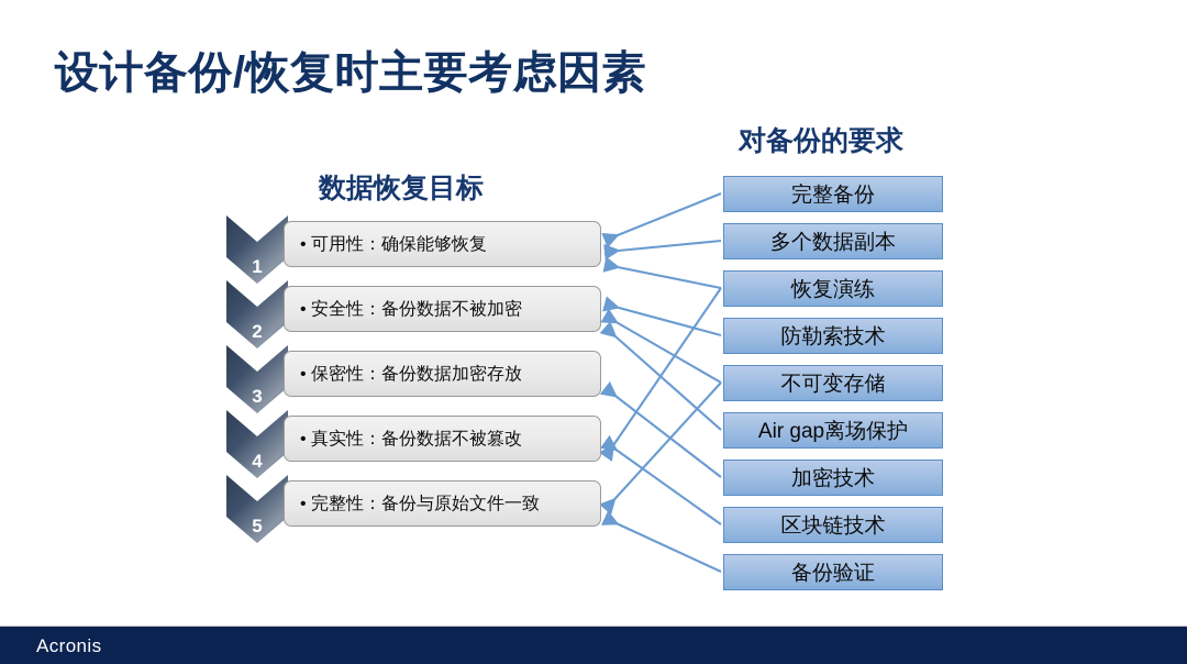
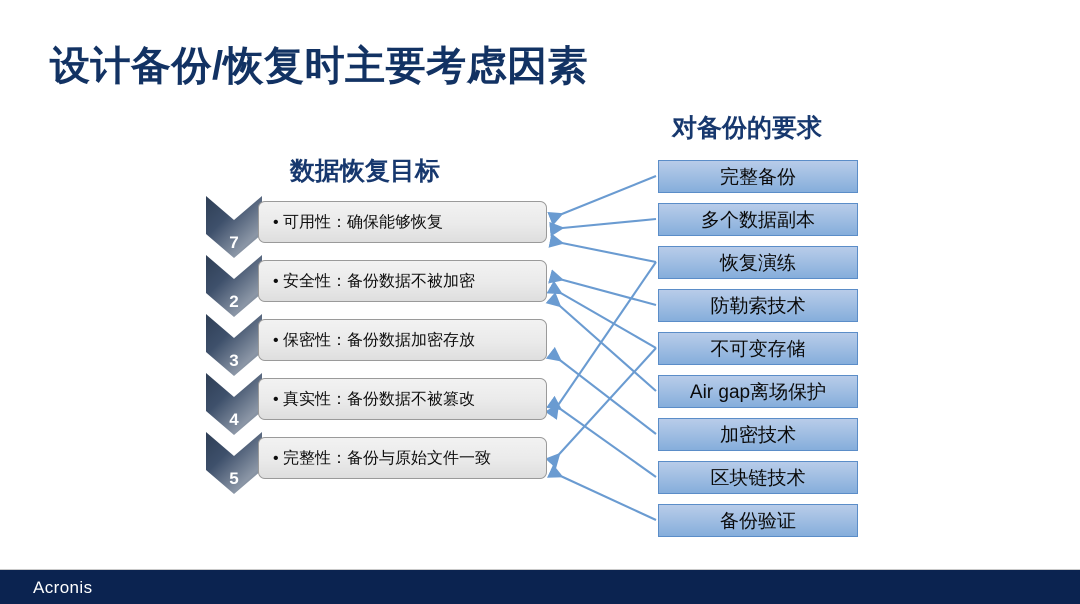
  设计备份/恢复时主要考虑因素
  数据恢复目标
  对备份的要求
- 1
+ 7
  可用性：确保能够恢复
  2
  安全性：备份数据不被加密
  3
  保密性：备份数据加密存放
  4
  真实性：备份数据不被篡改
  5
  完整性：备份与原始文件一致
  完整备份
  多个数据副本
  恢复演练
  防勒索技术
  不可变存储
  Air gap离场保护
  加密技术
  区块链技术
  备份验证
  Acronis
